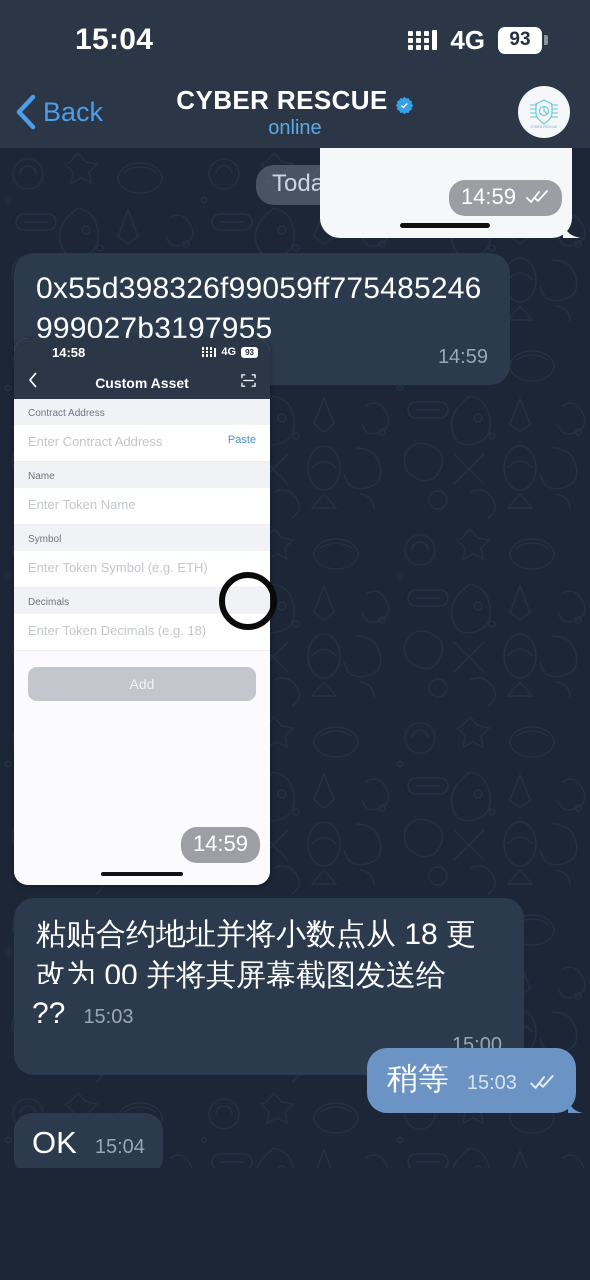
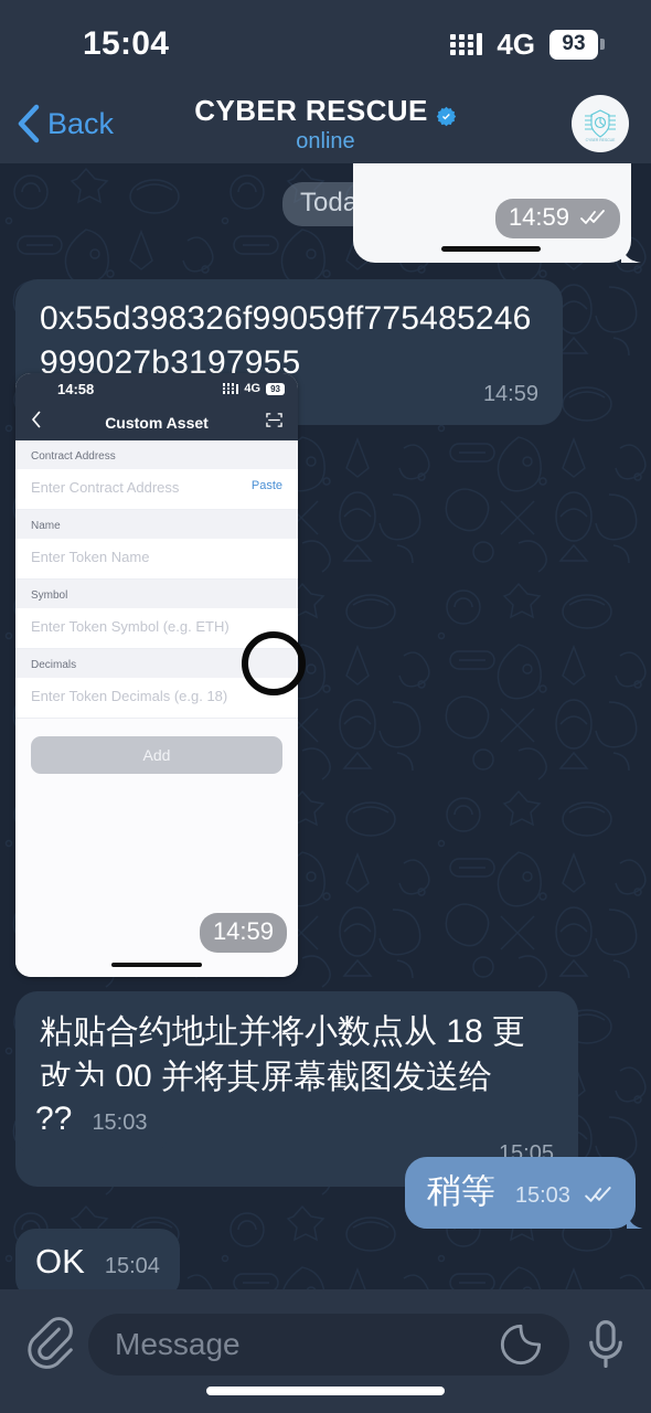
  15:04
  4G
  93
  Back
  CYBER RESCUE
  online
  Toda
  14:59
  0x55d398326f99059ff775485246999027b3197955
  14:59
  14:58
  4G
  93
  Custom Asset
  Contract Address
  Enter Contract Address
  Paste
  Name
  Enter Token Name
  Symbol
  Enter Token Symbol (e.g. ETH)
  Decimals
  Enter Token Decimals (e.g. 18)
  Add
  14:59
  粘贴合约地址并将小数点从 18 更改为 00 并将其屏幕截图发送给
- 15:00
+ 15:05
  ?? 15:03
  稍等 15:03
  OK 15:04
+ Message
